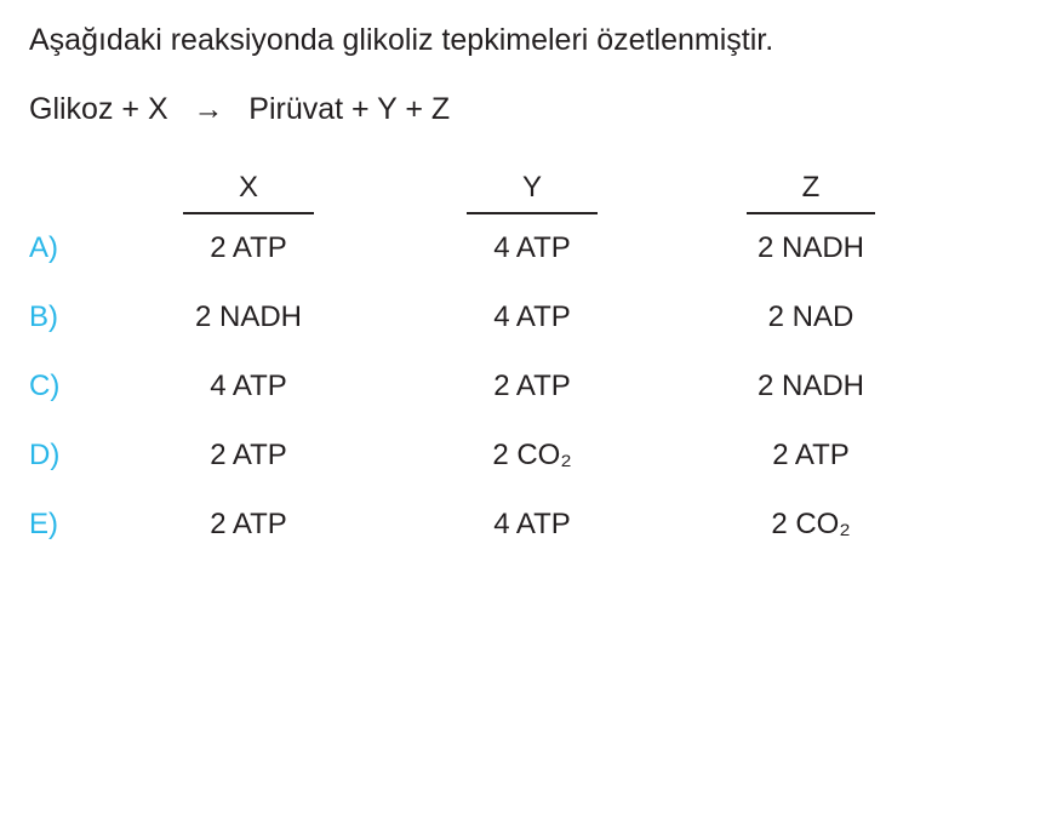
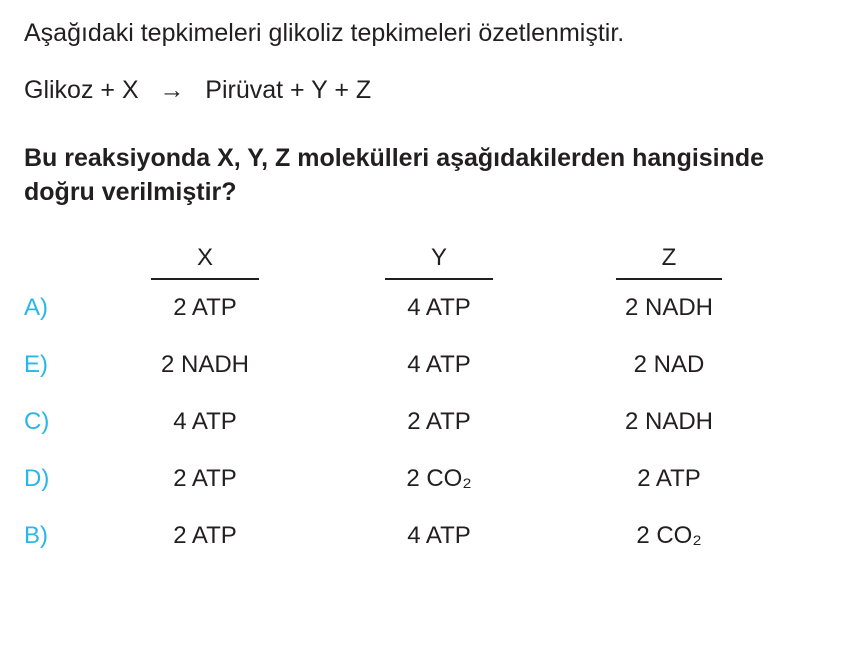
- Aşağıdaki reaksiyonda glikoliz tepkimeleri özetlenmiştir.
+ Aşağıdaki tepkimeleri glikoliz tepkimeleri özetlenmiştir.
  Glikoz + X → Pirüvat + Y + Z
+ Bu reaksiyonda X, Y, Z molekülleri aşağıdakilerden hangisinde doğru verilmiştir?
  	X	Y	Z
  A)	2 ATP	4 ATP	2 NADH
- B)	2 NADH	4 ATP	2 NAD
+ E)	2 NADH	4 ATP	2 NAD
  C)	4 ATP	2 ATP	2 NADH
  D)	2 ATP	2 CO₂	2 ATP
- E)	2 ATP	4 ATP	2 CO₂
+ B)	2 ATP	4 ATP	2 CO₂
